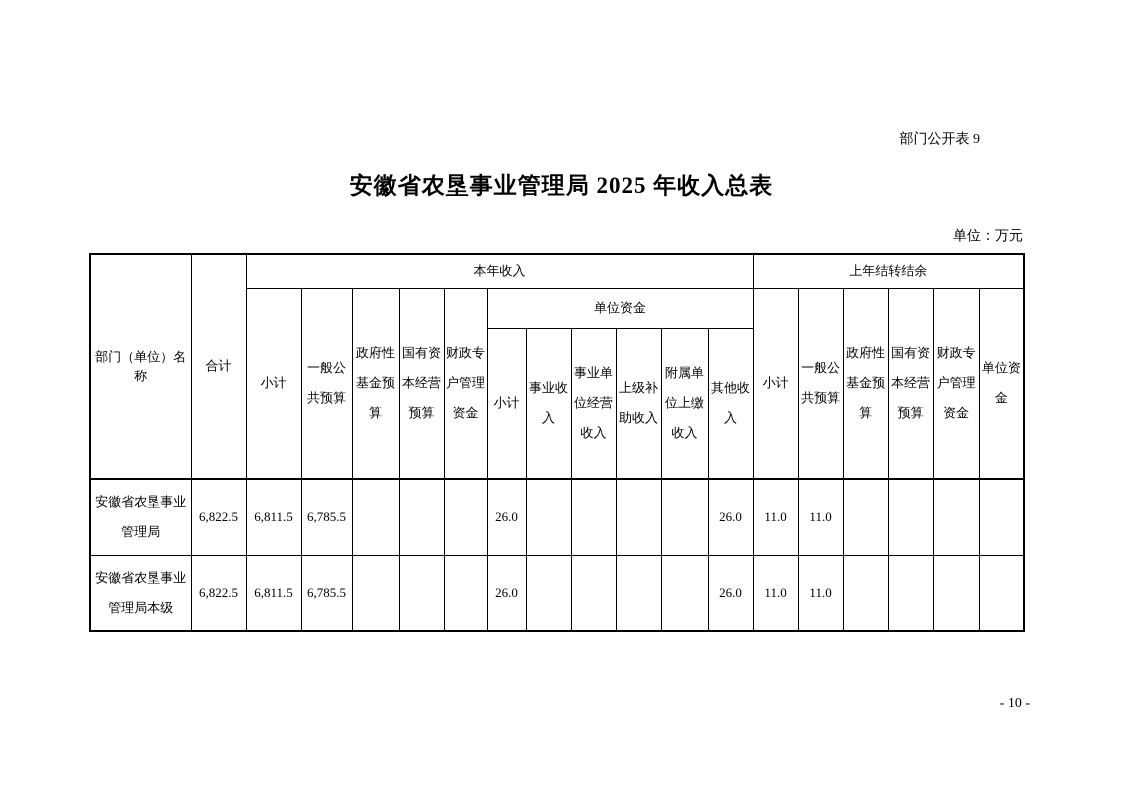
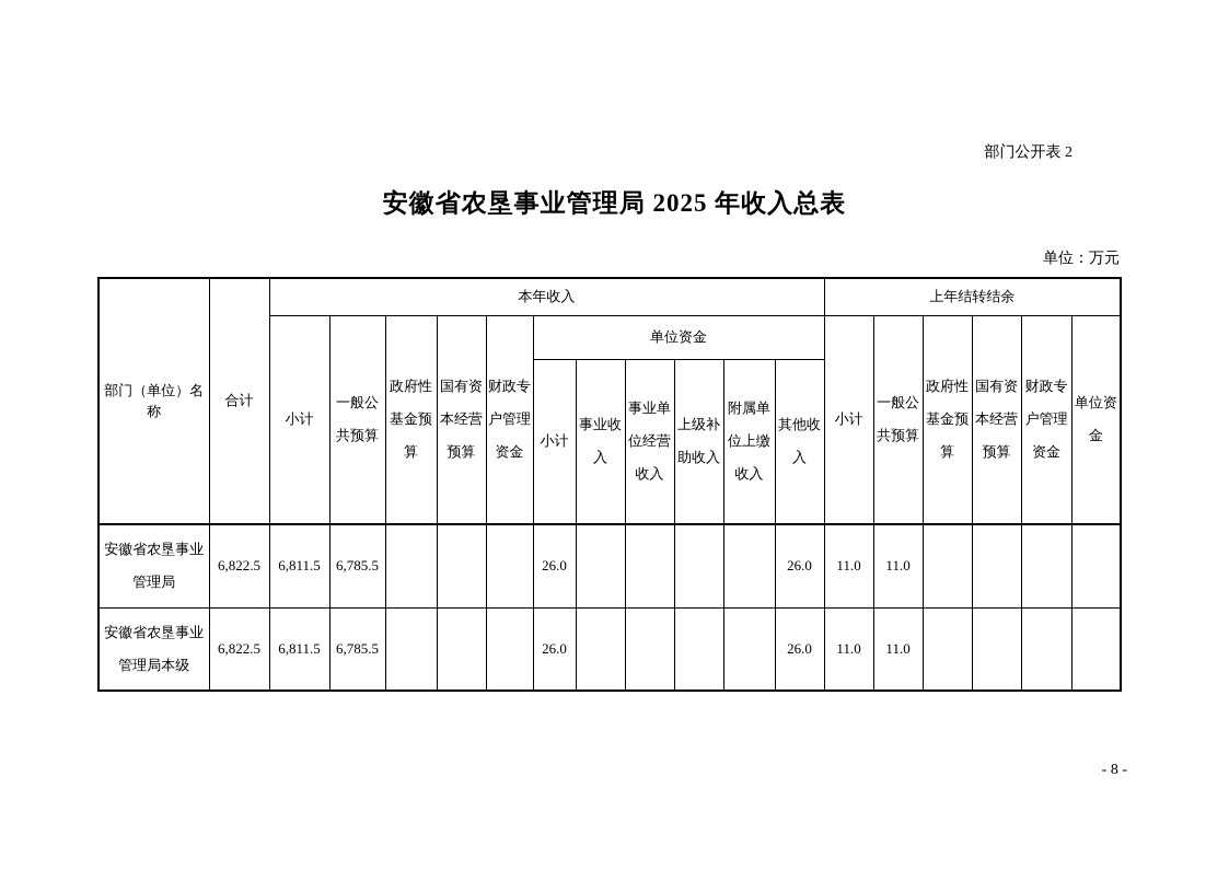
- 部门公开表 9
+ 部门公开表 2
  安徽省农垦事业管理局 2025 年收入总表
  单位：万元
  部门（单位）名称	合计	本年收入	上年结转结余
  小计	一般公共预算	政府性基金预算	国有资本经营预算	财政专户管理资金	单位资金	小计	一般公共预算	政府性基金预算	国有资本经营预算	财政专户管理资金	单位资金
  小计	事业收入	事业单位经营收入	上级补助收入	附属单位上缴收入	其他收入
  安徽省农垦事业管理局	6,822.5	6,811.5	6,785.5				26.0					26.0	11.0	11.0
  安徽省农垦事业管理局本级	6,822.5	6,811.5	6,785.5				26.0					26.0	11.0	11.0
- - 10 -
+ - 8 -
